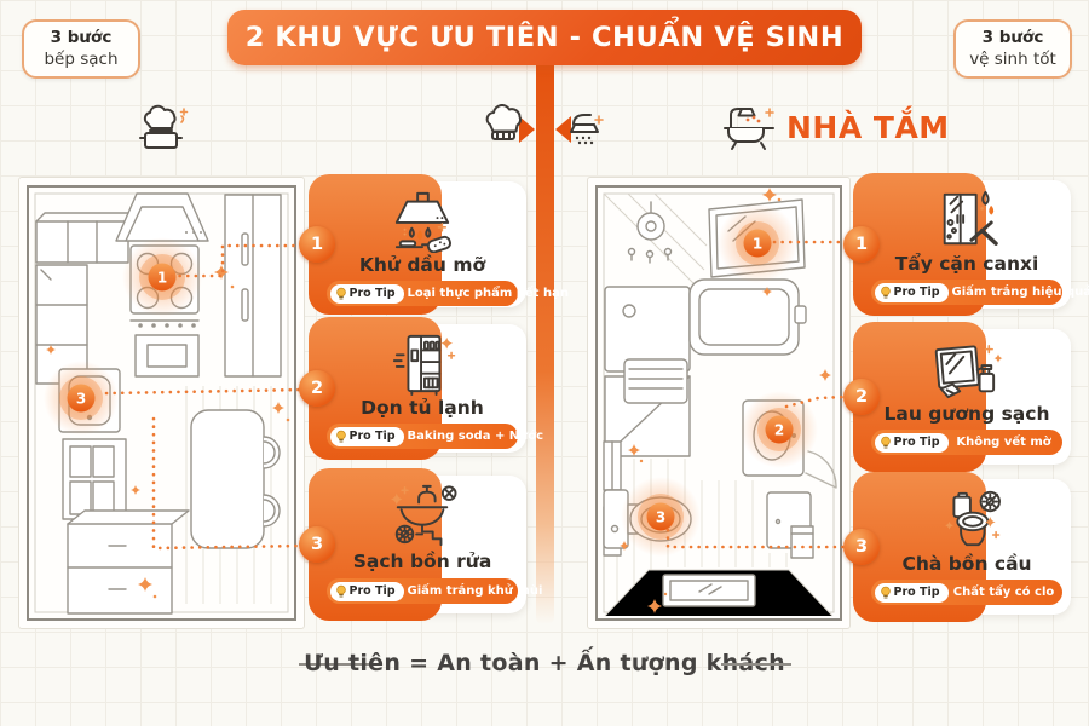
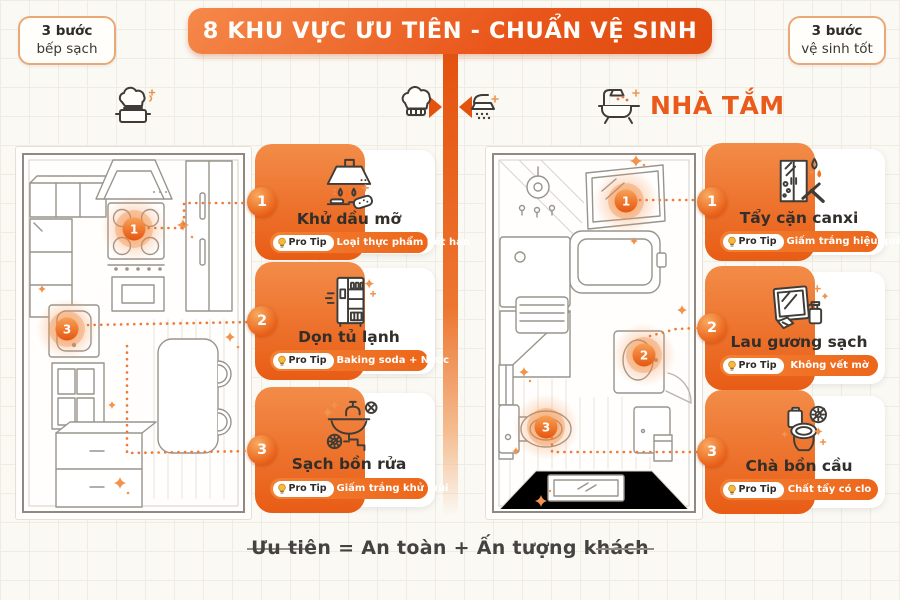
- 2 KHU VỰC ƯU TIÊN - CHUẨN VỆ SINH
+ 8 KHU VỰC ƯU TIÊN - CHUẨN VỆ SINH
  3 bước
  bếp sạch
  3 bước
  vệ sinh tốt
  NHÀ TẮM
  1
  3
  1
  2
  3
  1
  Khử dầu mỡ
  Pro Tip
  Loại thực phẩm hết hạn
  2
  Dọn tủ lạnh
  Pro Tip
  Baking soda + Nước
  3
  Sạch bồn rửa
  Pro Tip
  Giấm trắng khử mùi
  1
  Tẩy cặn canxi
  Pro Tip
  Giấm trắng hiệu quả
  2
  Lau gương sạch
  Pro Tip
  Không vết mờ
  3
  Chà bồn cầu
  Pro Tip
  Chất tẩy có clo
  Ưu tiên = An toàn + Ấn tượng k
